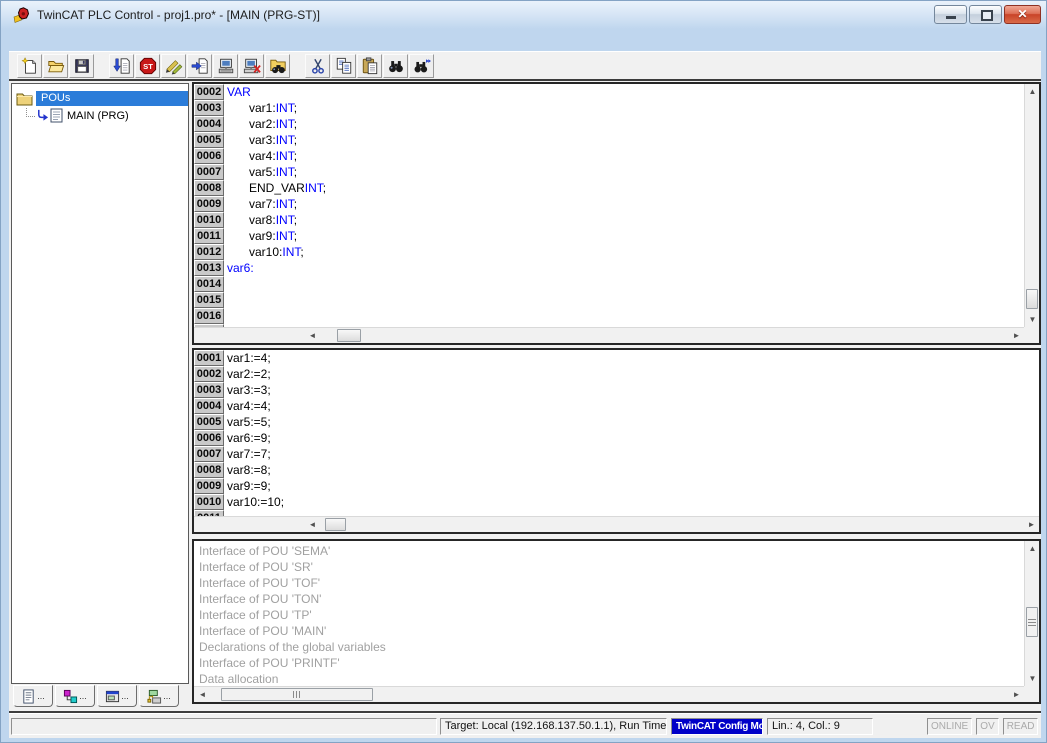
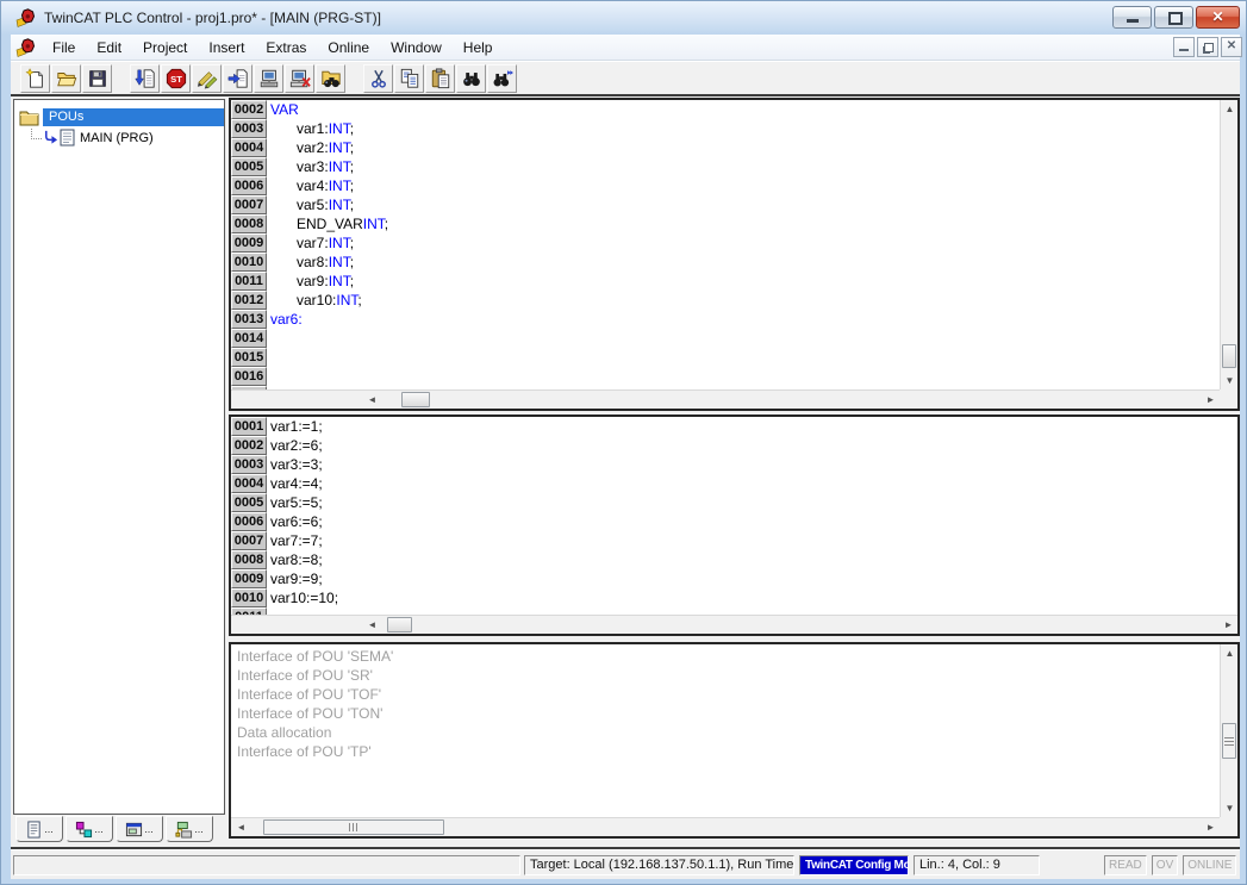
  TwinCAT PLC Control - proj1.pro* - [MAIN (PRG-ST)]
+ File
+ Edit
+ Project
+ Insert
+ Extras
+ Online
+ Window
+ Help
  POUs
  MAIN (PRG)
  ...
  ...
  ...
  ...
  0002
  VAR
  0003
  var1:INT;
  0004
  var2:INT;
  0005
  var3:INT;
  0006
  var4:INT;
  0007
  var5:INT;
  0008
  END_VARINT;
  0009
  var7:INT;
  0010
  var8:INT;
  0011
  var9:INT;
  0012
  var10:INT;
  0013
  var6:
  0014
  0015
  0016
  ▲
  ▼
  ◄
  ►
  0001
- var1:=4;
+ var1:=1;
  0002
- var2:=2;
+ var2:=6;
  0003
  var3:=3;
  0004
  var4:=4;
  0005
  var5:=5;
  0006
- var6:=9;
+ var6:=6;
  0007
  var7:=7;
  0008
  var8:=8;
  0009
  var9:=9;
  0010
  var10:=10;
  ◄
  ►
  Interface of POU 'SEMA'
  Interface of POU 'SR'
  Interface of POU 'TOF'
  Interface of POU 'TON'
- Interface of POU 'TP'
+ Data allocation
- Interface of POU 'MAIN'
- Declarations of the global variables
- Interface of POU 'PRINTF'
- Data allocation
+ Interface of POU 'TP'
  ▲
  ▼
  ◄
  ►
  Target: Local (192.168.137.50.1.1), Run Time
  TwinCAT Config Mo
  Lin.: 4, Col.: 9
- ONLINE
+ READ
  OV
- READ
+ ONLINE
